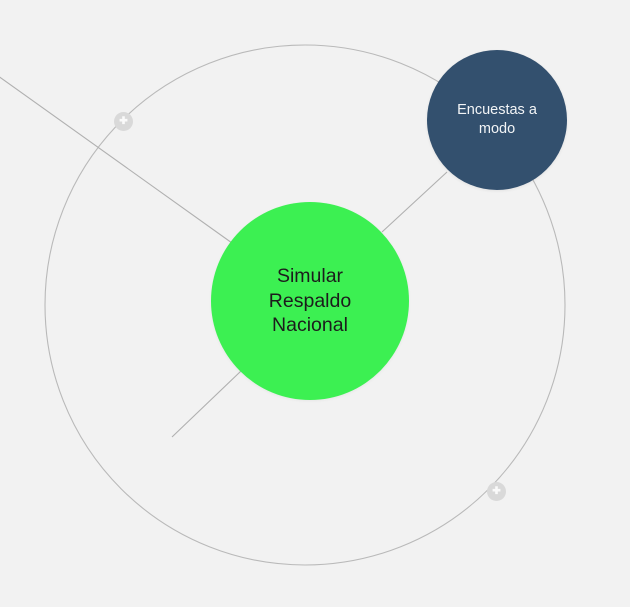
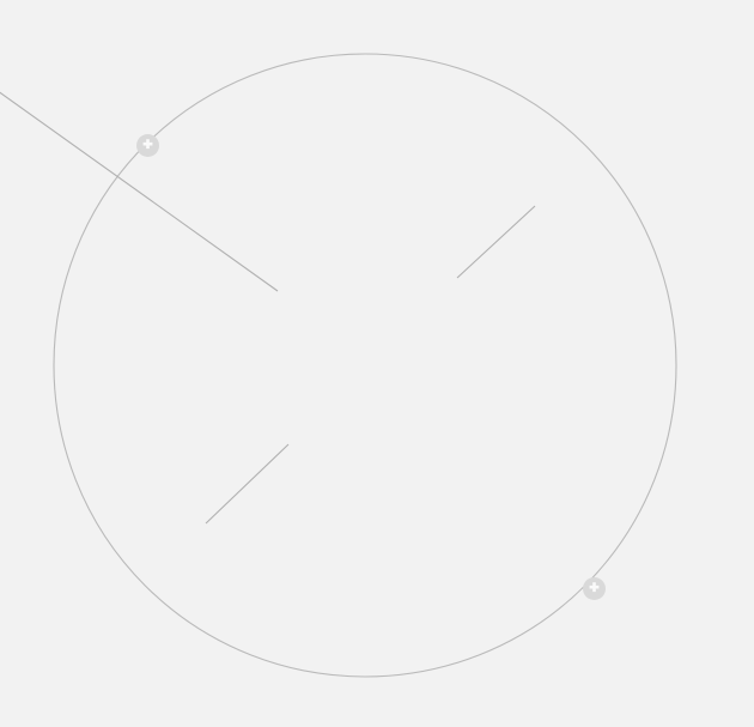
- Simular
- Respaldo
- Nacional
- Encuestas a
- modo
